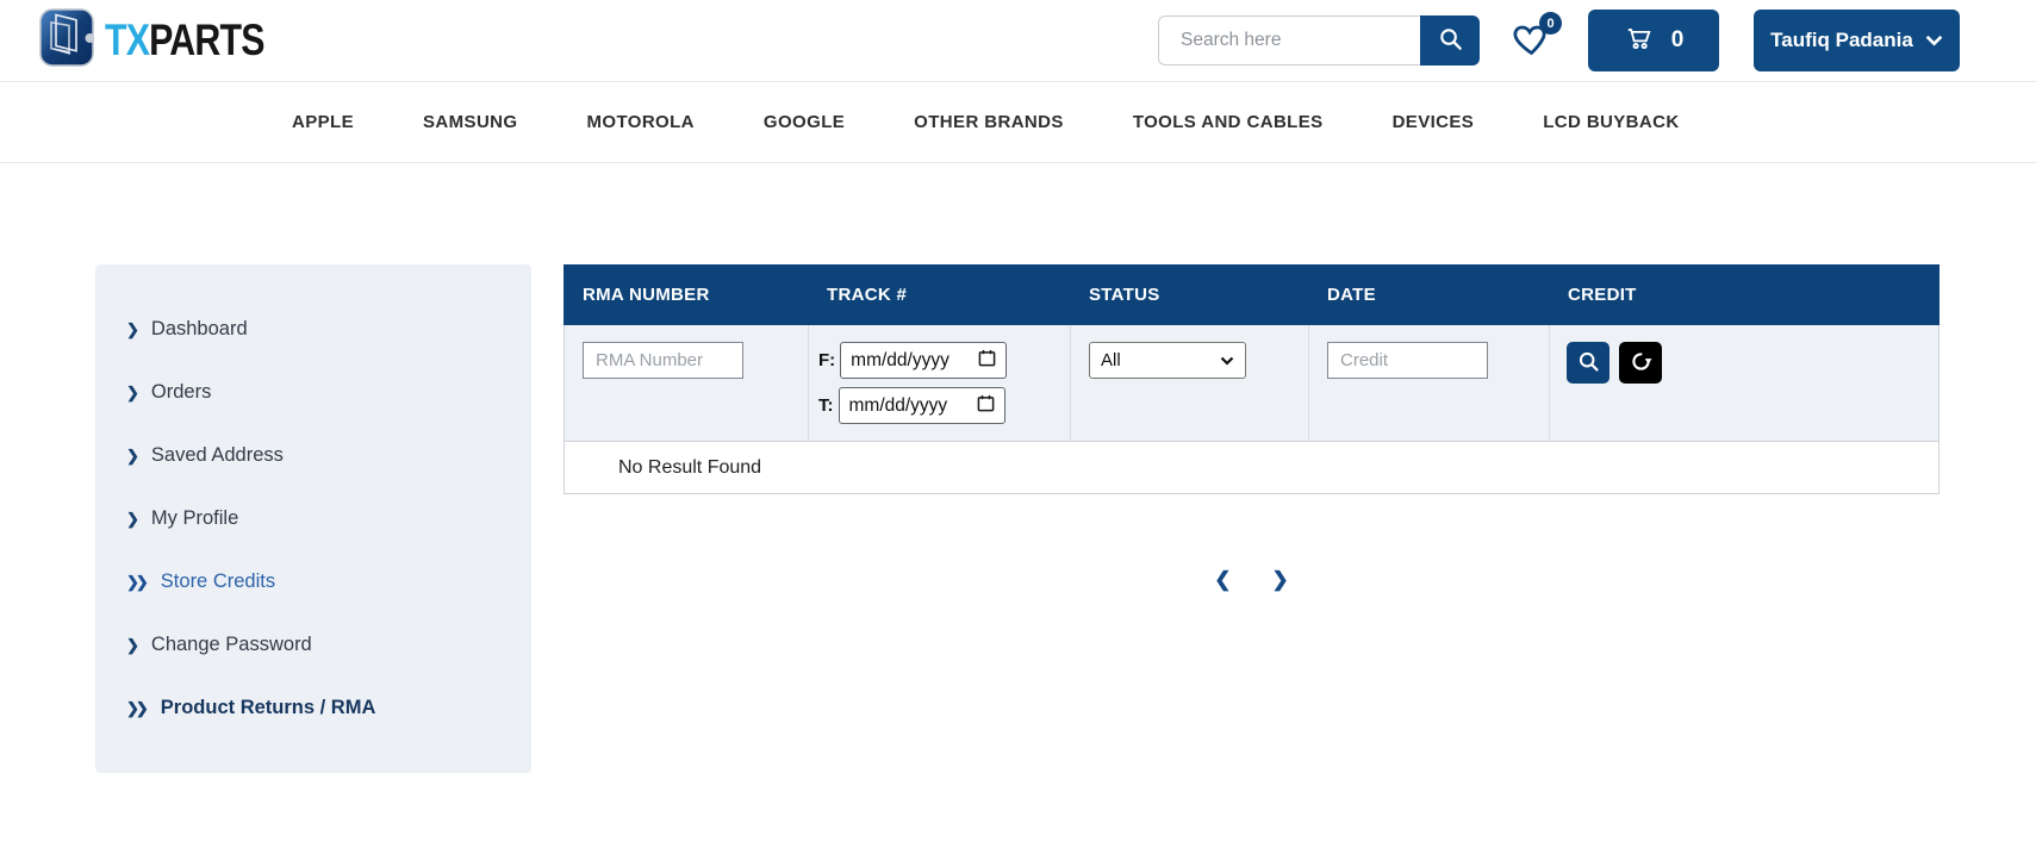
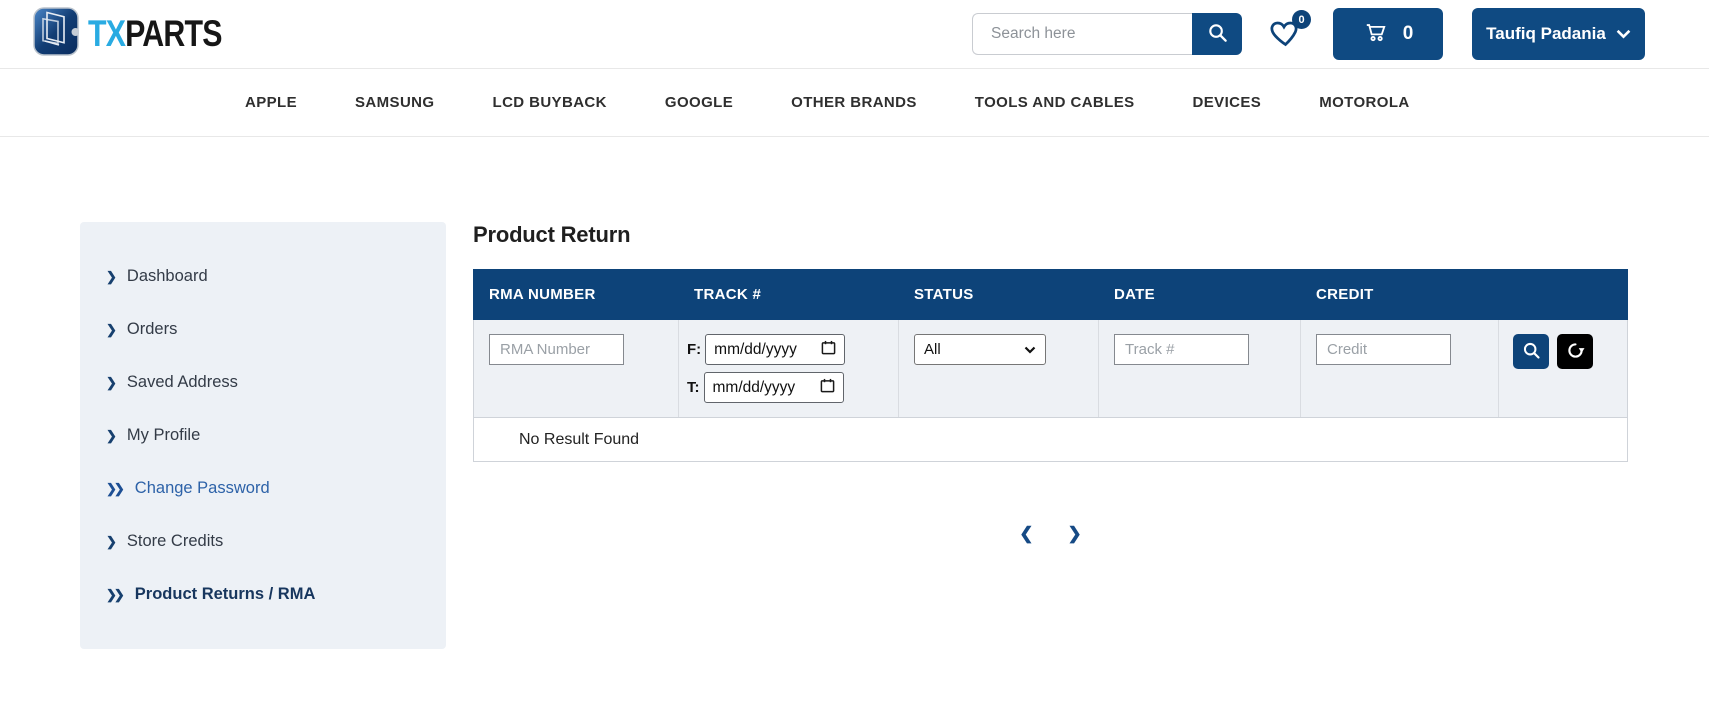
  TXPARTS
  Search here
  0
  0
  Taufiq Padania
  APPLE
  SAMSUNG
- MOTOROLA
+ LCD BUYBACK
  GOOGLE
  OTHER BRANDS
  TOOLS AND CABLES
  DEVICES
- LCD BUYBACK
+ MOTOROLA
  ❯
  Dashboard
  ❯
  Orders
  ❯
  Saved Address
  ❯
  My Profile
  ❯❯
- Store Credits
+ Change Password
  ❯
- Change Password
+ Store Credits
  ❯❯
  Product Returns / RMA
+ Product Return
  RMA NUMBER
  TRACK #
  STATUS
  DATE
  CREDIT
  RMA Number
  F:
  mm/dd/yyyy
  T:
  mm/dd/yyyy
  All
+ Track #
  Credit
  No Result Found
  ❮
  ❯
